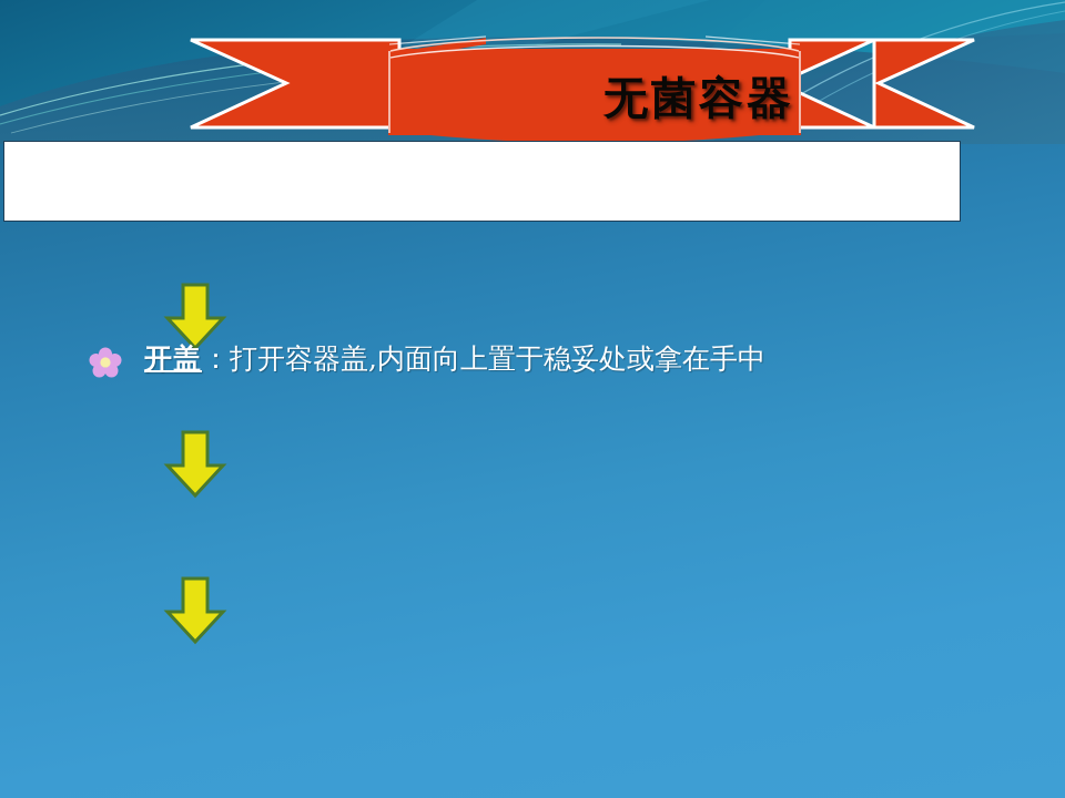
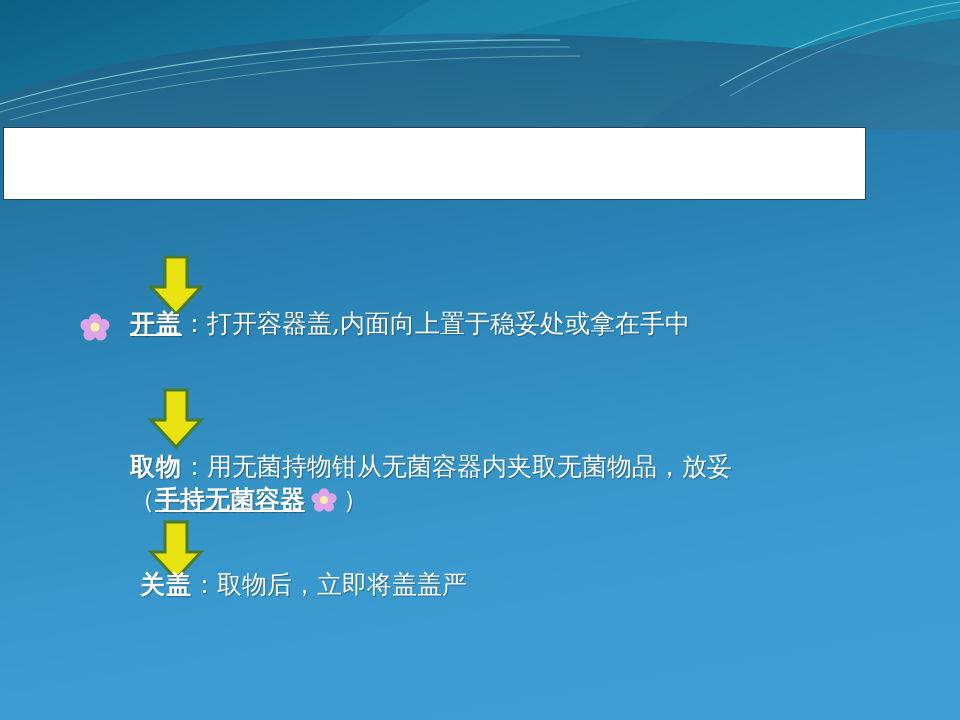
- 无菌容器
  开盖：打开容器盖,内面向上置于稳妥处或拿在手中
+ 取物：用无菌持物钳从无菌容器内夹取无菌物品，放妥（手持无菌容器 ）
+ 关盖：取物后，立即将盖盖严
